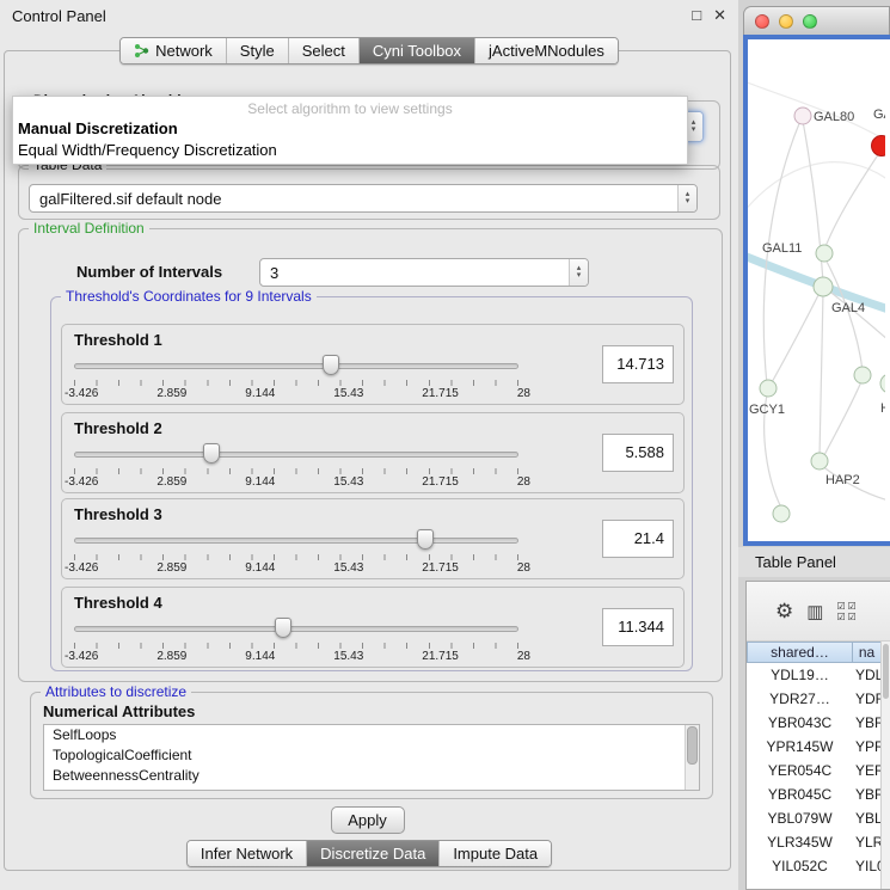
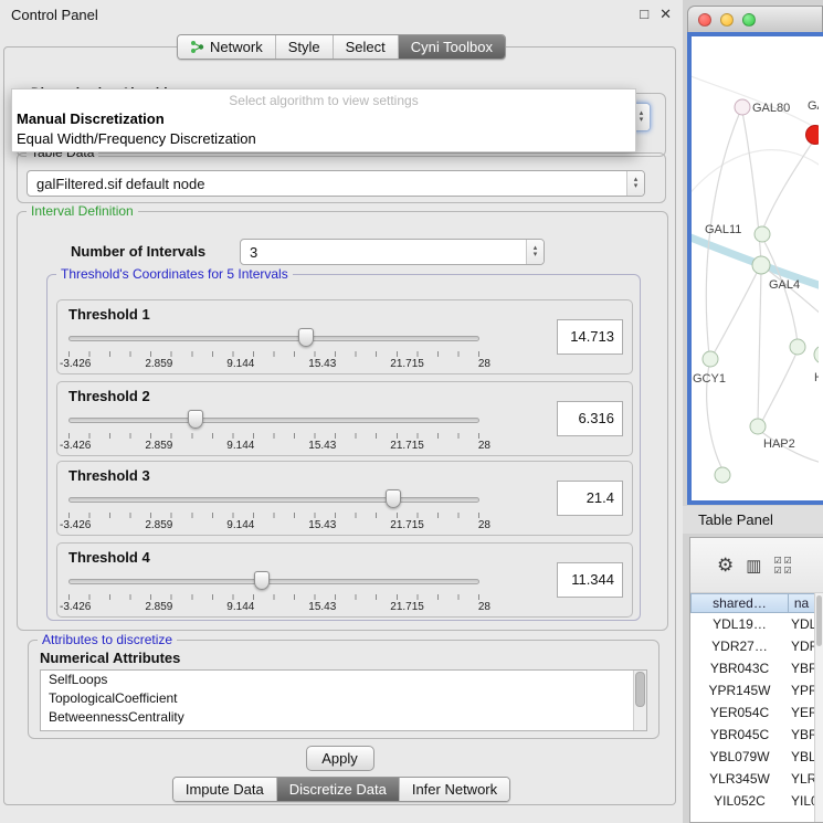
  Control Panel
  □
  ✕
  Table Data
  galFiltered.sif default node
  Interval Definition
  Number of Intervals
  3
- Threshold's Coordinates for 9 Intervals
+ Threshold's Coordinates for 5 Intervals
  Threshold 1
  -3.426
  2.859
  9.144
  15.43
  21.715
  28
  14.713
  Threshold 2
  -3.426
  2.859
  9.144
  15.43
  21.715
  28
- 5.588
+ 6.316
  Threshold 3
  -3.426
  2.859
  9.144
  15.43
  21.715
  28
  21.4
  Threshold 4
  -3.426
  2.859
  9.144
  15.43
  21.715
  28
  11.344
  Attributes to discretize
  Numerical Attributes
  SelfLoops
  TopologicalCoefficient
  BetweennessCentrality
  Apply
  Network
  Style
  Select
  Cyni Toolbox
- jActiveMNodules
  Select algorithm to view settings
  Manual Discretization
  Equal Width/Frequency Discretization
- Infer Network
+ Impute Data
  Discretize Data
- Impute Data
+ Infer Network
  GAL80
  GAL11
  GAL4
  GCY1
  H
  HAP2
  Table Panel
  ⚙
  ▥
  ☑
  ☑
  ☑
  ☑
  shared…
  na
  YDL19…
  YDL
  YDR27…
  YBR043C
  YPR145W
  YER054C
  YBR045C
  YBL079W
  YBL
  YLR345W
  YLR
  YIL052C
  YIL
